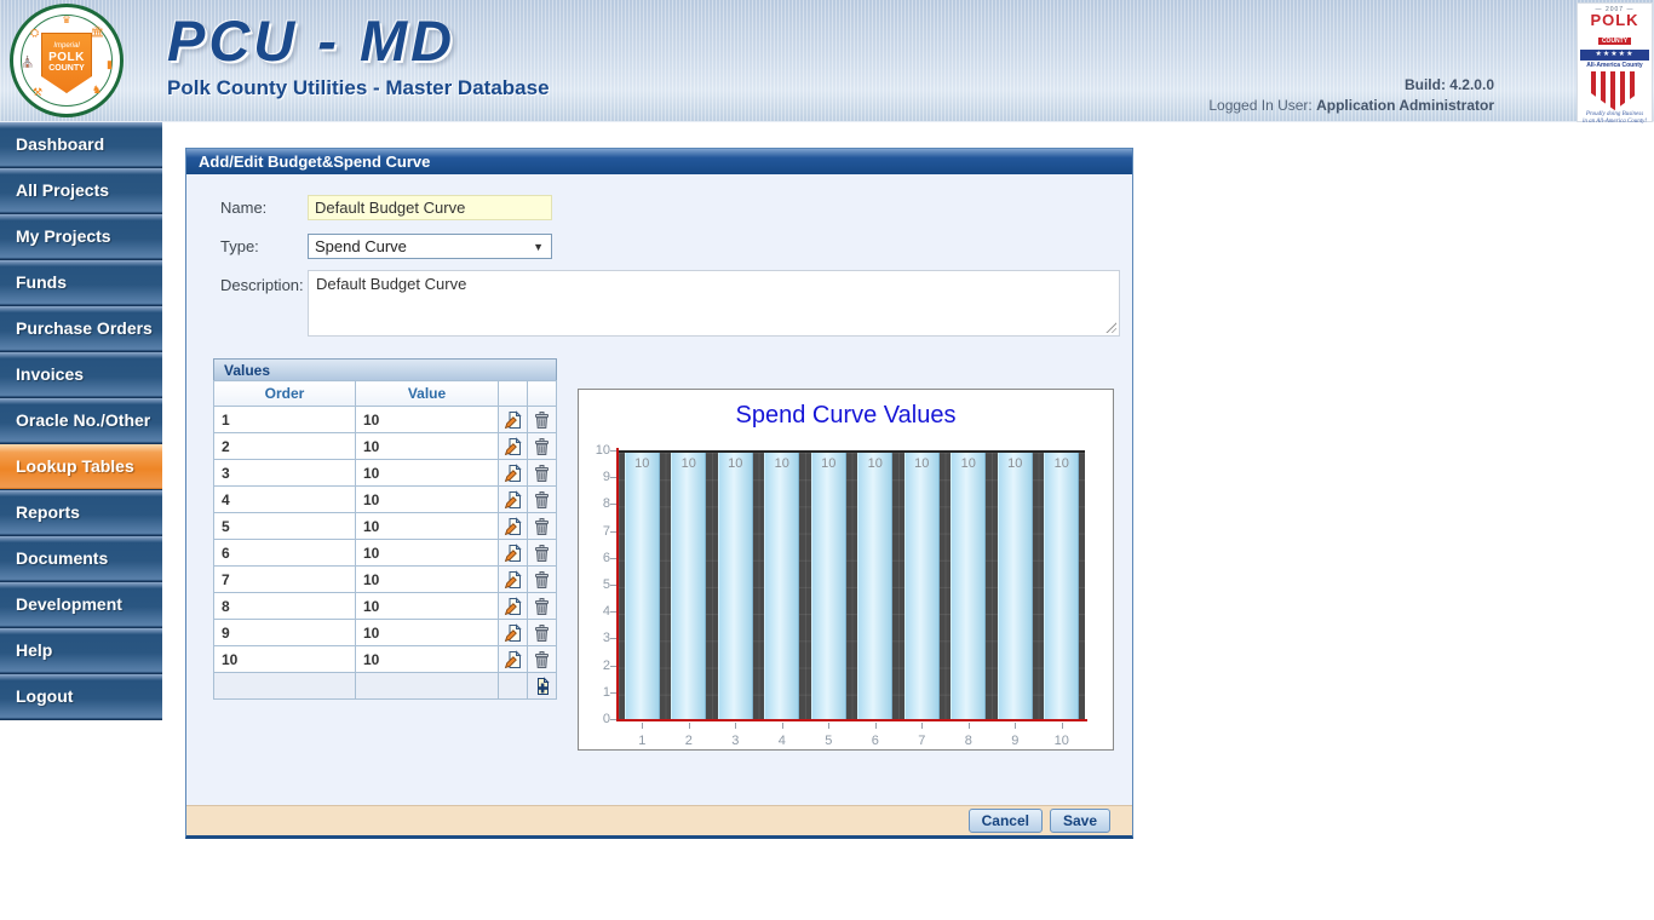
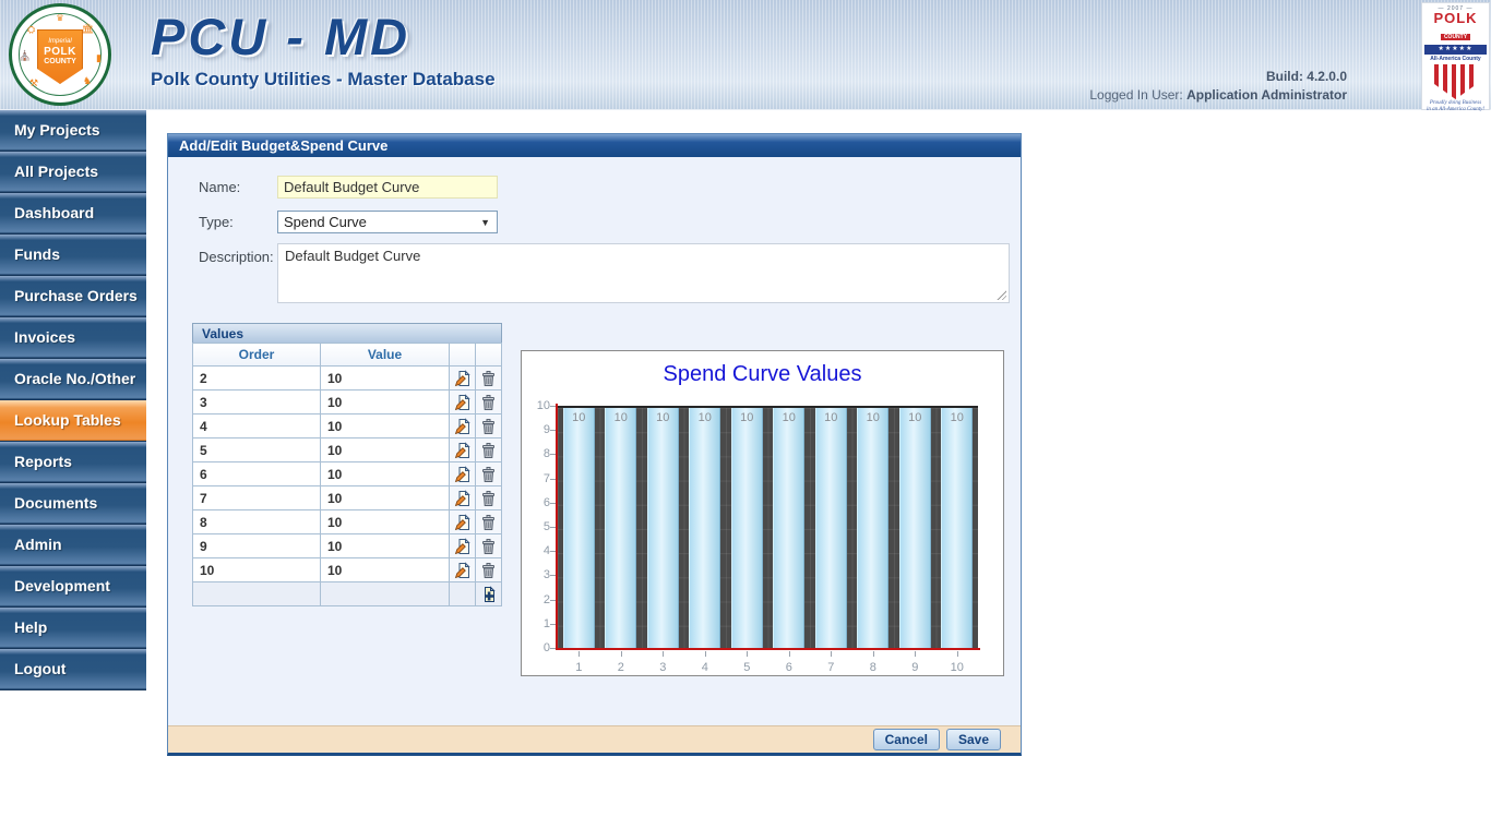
  ♛
  ⛭
  🏛
  ⛪
  ▮
  ⚒
  ♞
  POLK
  PCU - MD
  Polk County Utilities - Master Database
  Build: 4.2.0.0
  Logged In User: Application Administrator
  POLK
- Dashboard
+ My Projects
  All Projects
- My Projects
+ Dashboard
  Funds
  Purchase Orders
  Invoices
  Oracle No./Other
  Lookup Tables
  Reports
  Documents
+ Admin
  Development
  Help
  Logout
  Add/Edit Budget&Spend Curve
  Name:
  Default Budget Curve
  Type:
  Spend Curve
  ▼
  Description:
  Default Budget Curve
  Values
  Order	Value
- 1	10
  2	10
  3	10
  4	10
  5	10
  6	10
  7	10
  8	10
  9	10
  10	10
  Spend Curve Values
  10
  10
  10
  10
  10
  10
  10
  10
  10
  10
  10
  9
  8
  7
  6
  5
  4
  3
  2
  1
  0
  1
  2
  3
  4
  5
  6
  7
  8
  9
  10
  Cancel
  Save
